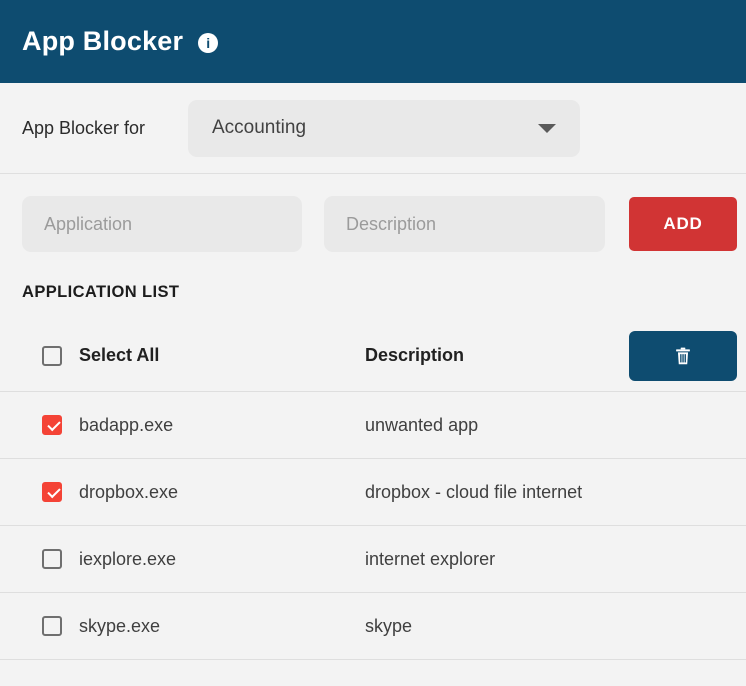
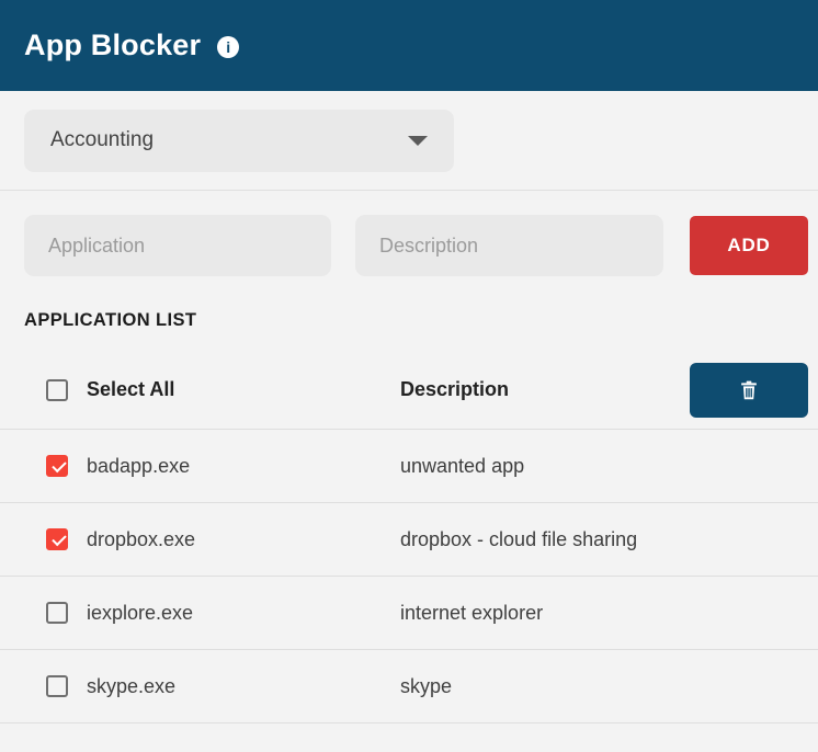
  App Blocker
  i
- App Blocker for
  Accounting
  Application
  Description
  ADD
  APPLICATION LIST
  Select All
  Description
  badapp.exe
  unwanted app
  dropbox.exe
- dropbox - cloud file internet
+ dropbox - cloud file sharing
  iexplore.exe
  internet explorer
  skype.exe
  skype
